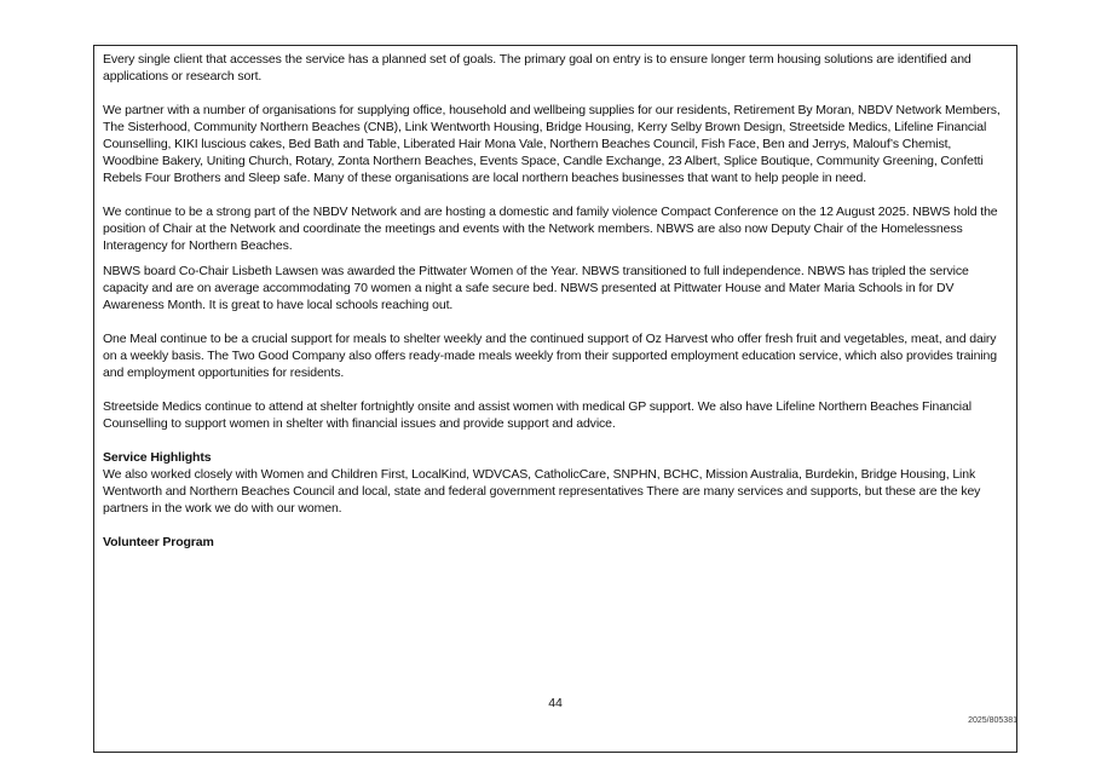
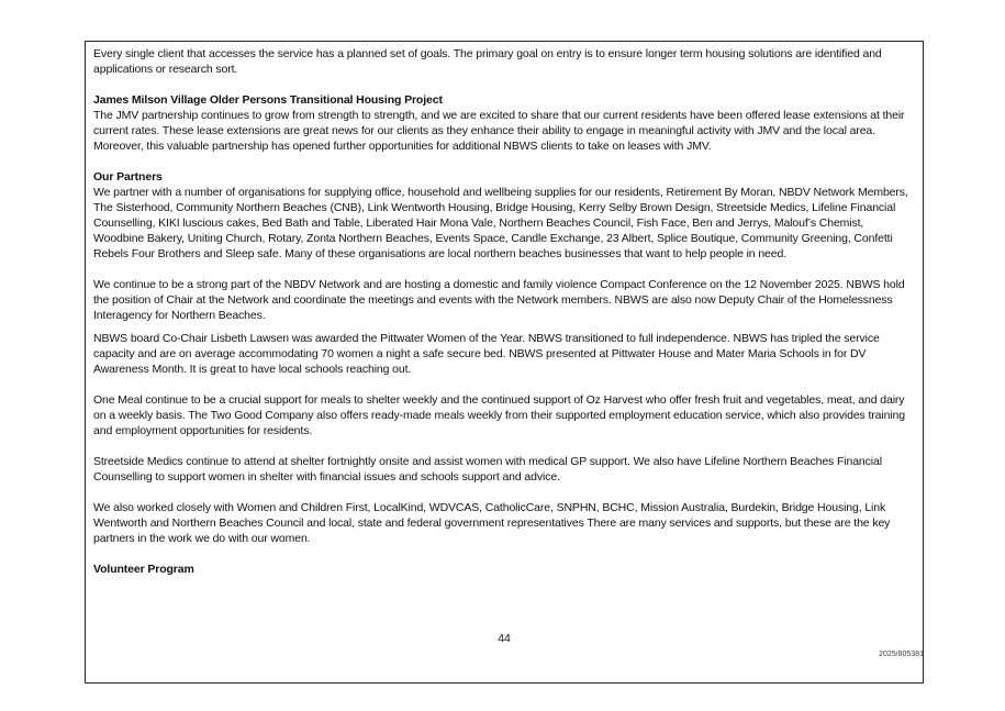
  Every single client that accesses the service has a planned set of goals. The primary goal on entry is to ensure longer term housing solutions are identified and applications or research sort.
+ James Milson Village Older Persons Transitional Housing Project
+ The JMV partnership continues to grow from strength to strength, and we are excited to share that our current residents have been offered lease extensions at their current rates. These lease extensions are great news for our clients as they enhance their ability to engage in meaningful activity with JMV and the local area. Moreover, this valuable partnership has opened further opportunities for additional NBWS clients to take on leases with JMV.
+ Our Partners
  We partner with a number of organisations for supplying office, household and wellbeing supplies for our residents, Retirement By Moran, NBDV Network Members, The Sisterhood, Community Northern Beaches (CNB), Link Wentworth Housing, Bridge Housing, Kerry Selby Brown Design, Streetside Medics, Lifeline Financial Counselling, KIKI luscious cakes, Bed Bath and Table, Liberated Hair Mona Vale, Northern Beaches Council, Fish Face, Ben and Jerrys, Malouf’s Chemist, Woodbine Bakery, Uniting Church, Rotary, Zonta Northern Beaches, Events Space, Candle Exchange, 23 Albert, Splice Boutique, Community Greening, Confetti Rebels Four Brothers and Sleep safe. Many of these organisations are local northern beaches businesses that want to help people in need.
- We continue to be a strong part of the NBDV Network and are hosting a domestic and family violence Compact Conference on the 12 August 2025. NBWS hold the position of Chair at the Network and coordinate the meetings and events with the Network members. NBWS are also now Deputy Chair of the Homelessness Interagency for Northern Beaches.
+ We continue to be a strong part of the NBDV Network and are hosting a domestic and family violence Compact Conference on the 12 November 2025. NBWS hold the position of Chair at the Network and coordinate the meetings and events with the Network members. NBWS are also now Deputy Chair of the Homelessness Interagency for Northern Beaches.
  NBWS board Co-Chair Lisbeth Lawsen was awarded the Pittwater Women of the Year. NBWS transitioned to full independence. NBWS has tripled the service capacity and are on average accommodating 70 women a night a safe secure bed. NBWS presented at Pittwater House and Mater Maria Schools in for DV Awareness Month. It is great to have local schools reaching out.
  One Meal continue to be a crucial support for meals to shelter weekly and the continued support of Oz Harvest who offer fresh fruit and vegetables, meat, and dairy on a weekly basis. The Two Good Company also offers ready-made meals weekly from their supported employment education service, which also provides training and employment opportunities for residents.
- Streetside Medics continue to attend at shelter fortnightly onsite and assist women with medical GP support. We also have Lifeline Northern Beaches Financial Counselling to support women in shelter with financial issues and provide support and advice.
+ Streetside Medics continue to attend at shelter fortnightly onsite and assist women with medical GP support. We also have Lifeline Northern Beaches Financial Counselling to support women in shelter with financial issues and schools support and advice.
- Service Highlights
  We also worked closely with Women and Children First, LocalKind, WDVCAS, CatholicCare, SNPHN, BCHC, Mission Australia, Burdekin, Bridge Housing, Link Wentworth and Northern Beaches Council and local, state and federal government representatives There are many services and supports, but these are the key partners in the work we do with our women.
  Volunteer Program
  44
